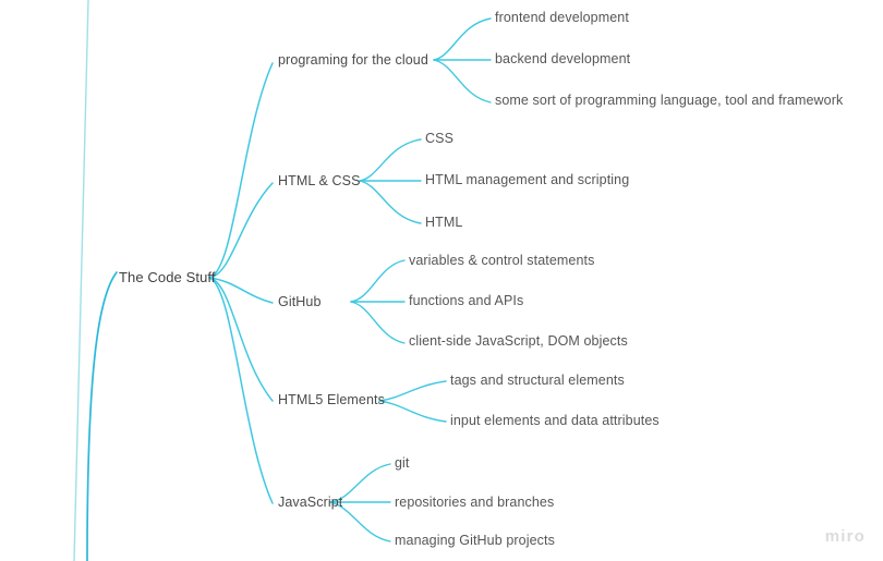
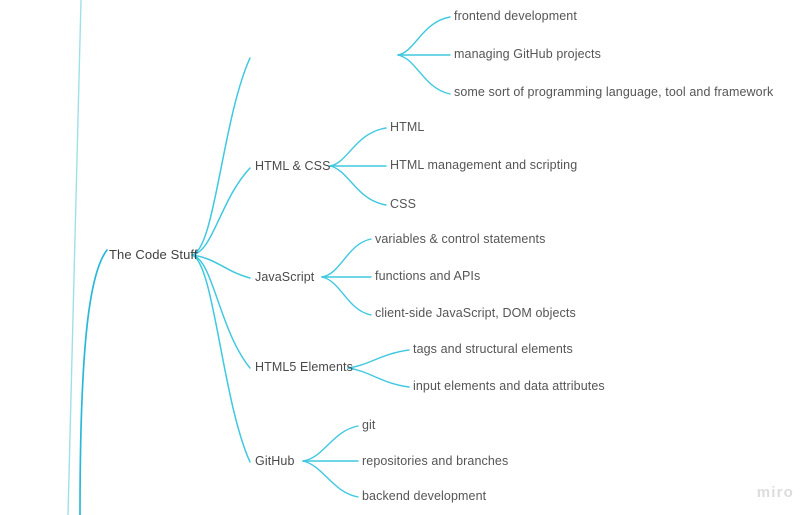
  The Code Stuff
- programing for the cloud
  frontend development
- backend development
+ managing GitHub projects
  some sort of programming language, tool and framework
  HTML & CSS
- CSS
+ HTML
  HTML management and scripting
- HTML
+ CSS
- GitHub
+ JavaScript
  variables & control statements
  functions and APIs
  client-side JavaScript, DOM objects
  HTML5 Elements
  tags and structural elements
  input elements and data attributes
- JavaScript
+ GitHub
  git
  repositories and branches
- managing GitHub projects
+ backend development
  miro
